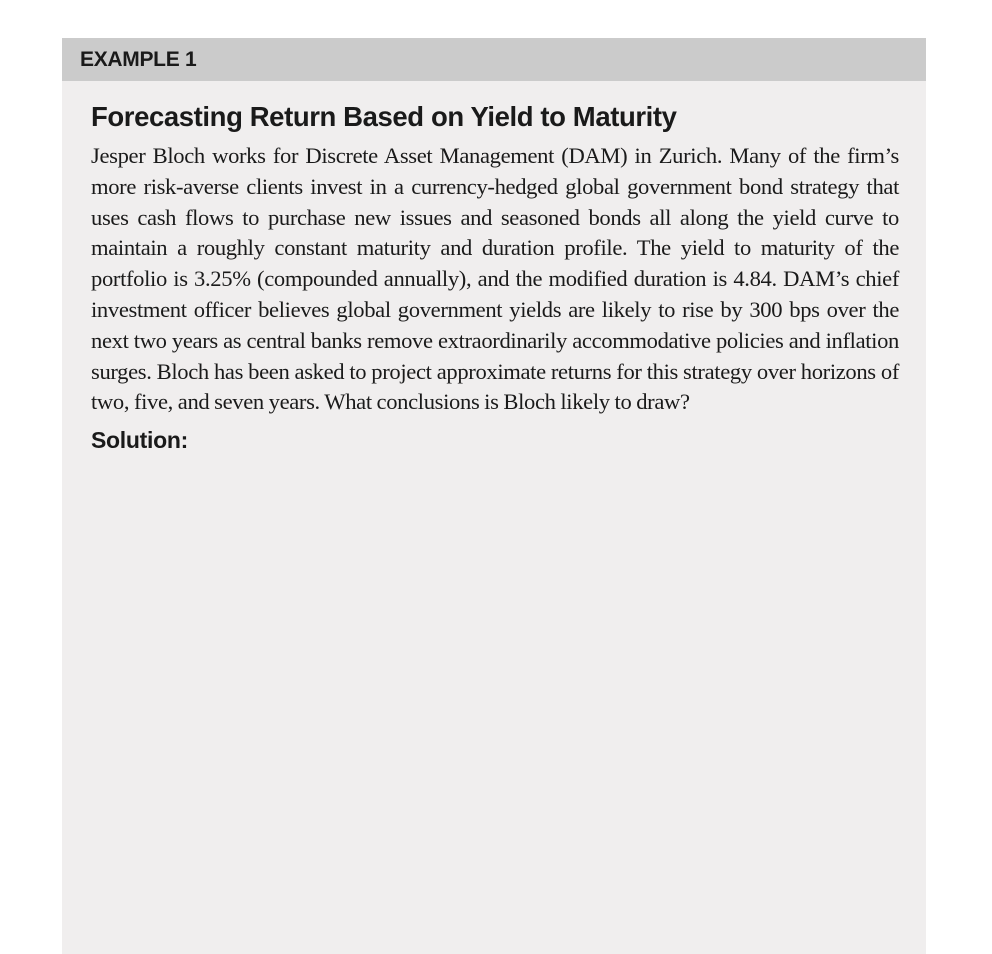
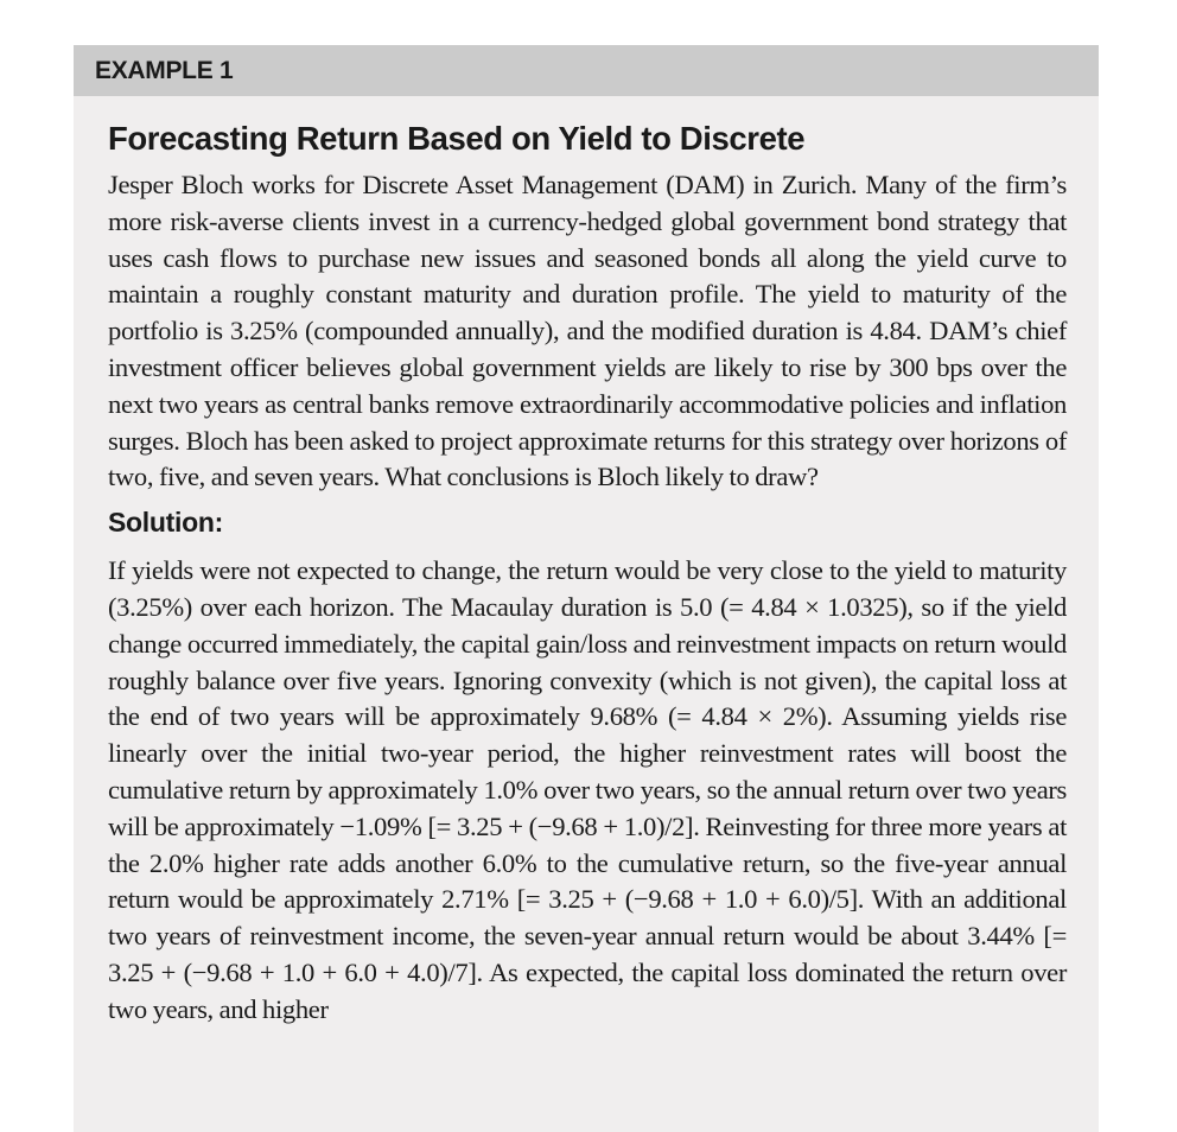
  EXAMPLE 1
- Forecasting Return Based on Yield to Maturity
+ Forecasting Return Based on Yield to Discrete
  Jesper Bloch works for Discrete Asset Management (DAM) in Zurich. Many of the firm’s more risk-averse clients invest in a currency-hedged global government bond strategy that uses cash flows to purchase new issues and seasoned bonds all along the yield curve to maintain a roughly constant maturity and duration profile. The yield to maturity of the portfolio is 3.25% (compounded annually), and the modified duration is 4.84. DAM’s chief investment officer believes global government yields are likely to rise by 300 bps over the next two years as central banks remove extraordinarily accommodative policies and inflation surges. Bloch has been asked to project approximate returns for this strategy over horizons of two, five, and seven years. What conclusions is Bloch likely to draw?
  Solution:
+ If yields were not expected to change, the return would be very close to the yield to maturity (3.25%) over each horizon. The Macaulay duration is 5.0 (= 4.84 × 1.0325), so if the yield change occurred immediately, the capital gain/loss and reinvestment impacts on return would roughly balance over five years. Ignoring convexity (which is not given), the capital loss at the end of two years will be approximately 9.68% (= 4.84 × 2%). Assuming yields rise linearly over the initial two-year period, the higher reinvestment rates will boost the cumulative return by approximately 1.0% over two years, so the annual return over two years will be approximately −1.09% [= 3.25 + (−9.68 + 1.0)/2]. Reinvesting for three more years at the 2.0% higher rate adds another 6.0% to the cumulative return, so the five-year annual return would be approximately 2.71% [= 3.25 + (−9.68 + 1.0 + 6.0)/5]. With an additional two years of reinvestment income, the seven-year annual return would be about 3.44% [= 3.25 + (−9.68 + 1.0 + 6.0 + 4.0)/7]. As expected, the capital loss dominated the return over two years, and higher
